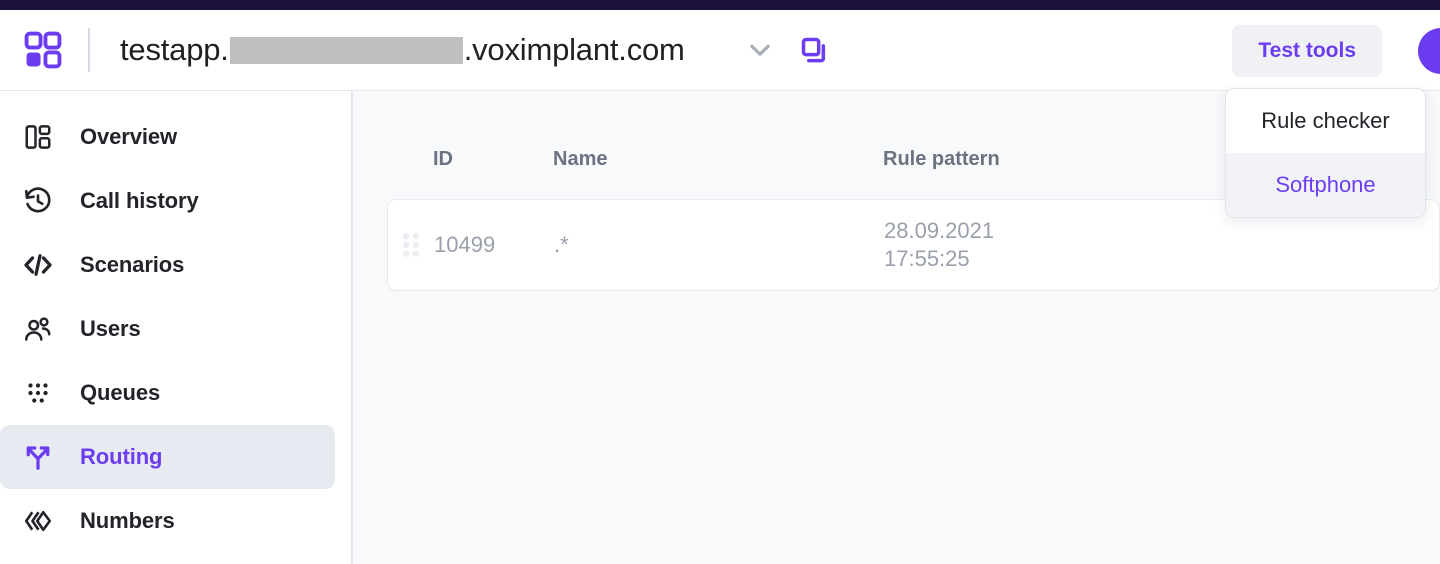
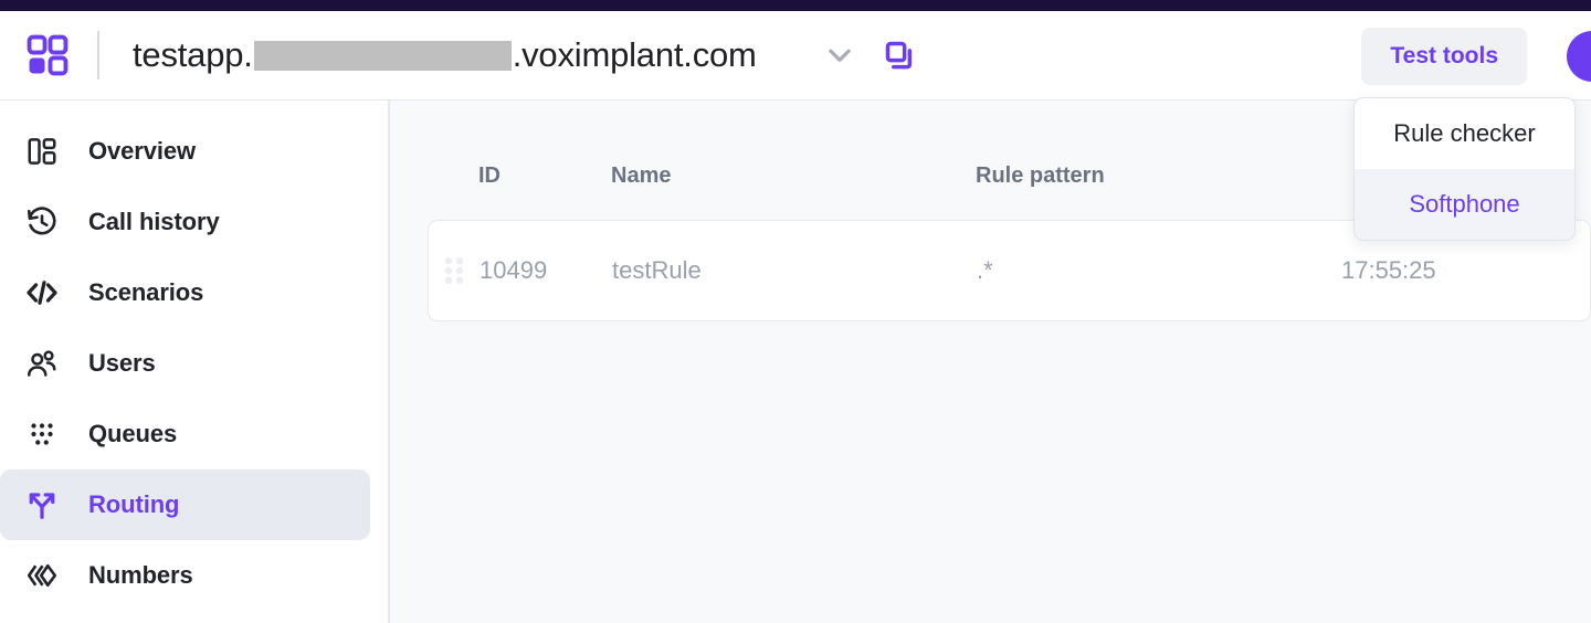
  testapp.
  .voximplant.com
  Test tools
  Overview
  Call history
  Scenarios
  Users
  Queues
  Routing
  Numbers
  ID
  Name
  Rule pattern
  10499
+ testRule
  .*
- 28.09.2021
  17:55:25
  Rule checker
  Softphone
